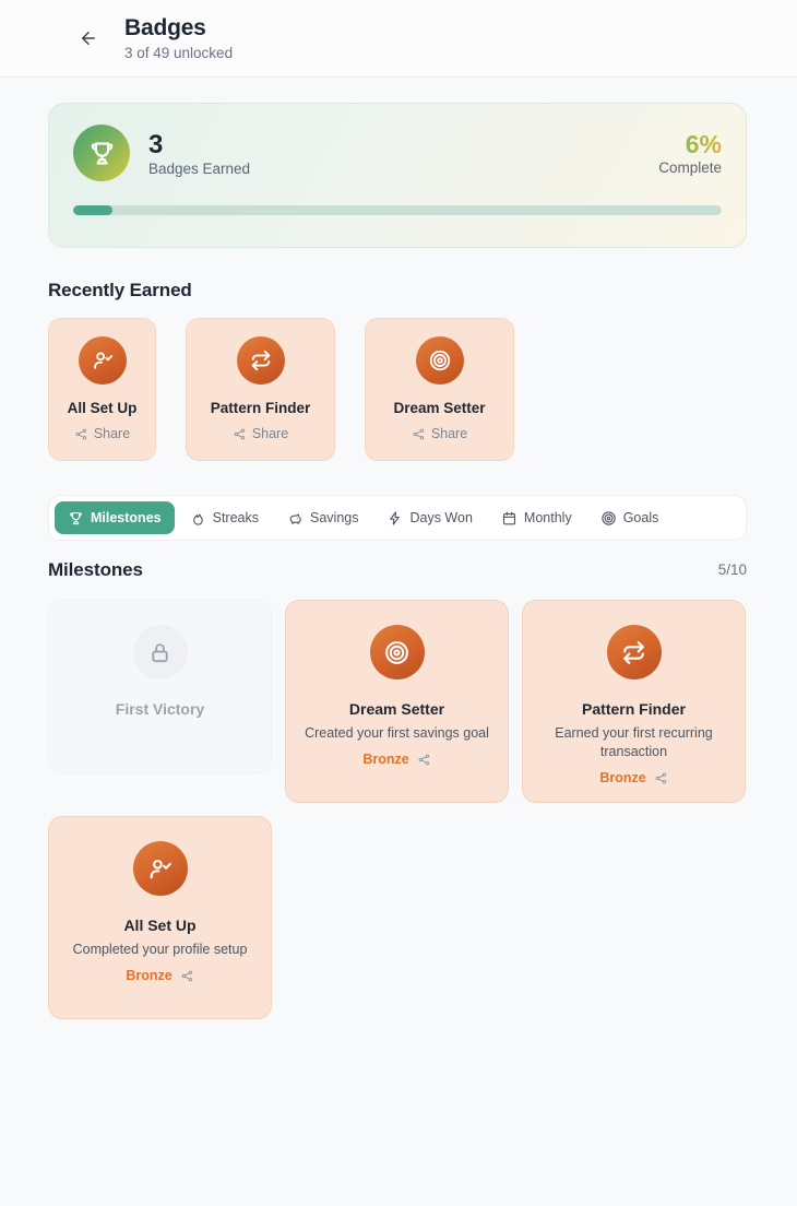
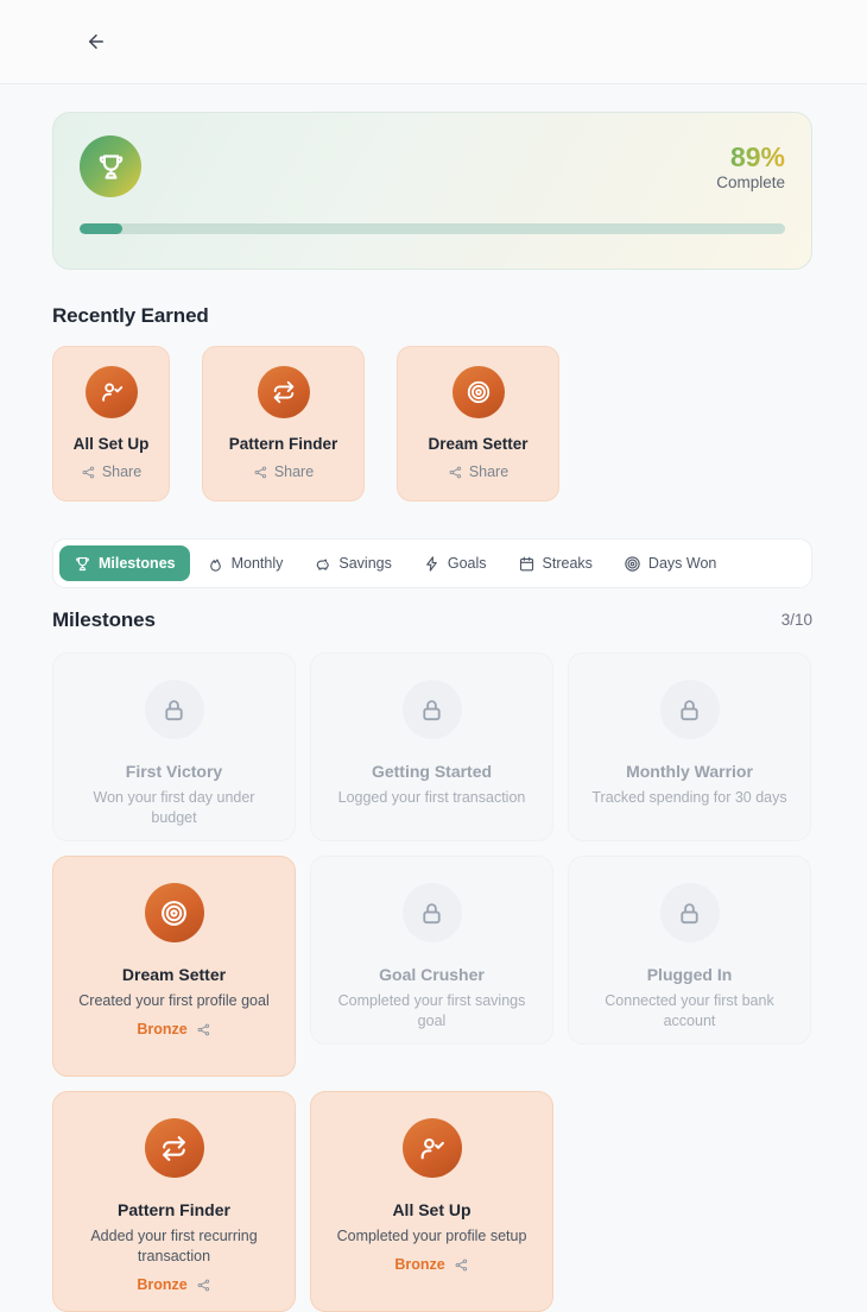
- Badges
- 3 of 49 unlocked
- 3
- Badges Earned
- 6%
+ 89%
  Complete
  Recently Earned
  All Set Up
  Share
  Pattern Finder
  Share
  Dream Setter
  Share
  Milestones
- Streaks
+ Monthly
  Savings
- Days Won
+ Goals
- Monthly
+ Streaks
- Goals
+ Days Won
  Milestones
- 5/10
+ 3/10
  First Victory
+ Won your first day under budget
+ Getting Started
+ Logged your first transaction
+ Monthly Warrior
+ Tracked spending for 30 days
  Dream Setter
- Created your first savings goal
+ Created your first profile goal
  Bronze
+ Goal Crusher
+ Completed your first savings goal
+ Plugged In
+ Connected your first bank account
  Pattern Finder
- Earned your first recurring transaction
+ Added your first recurring transaction
  Bronze
  All Set Up
  Completed your profile setup
  Bronze
